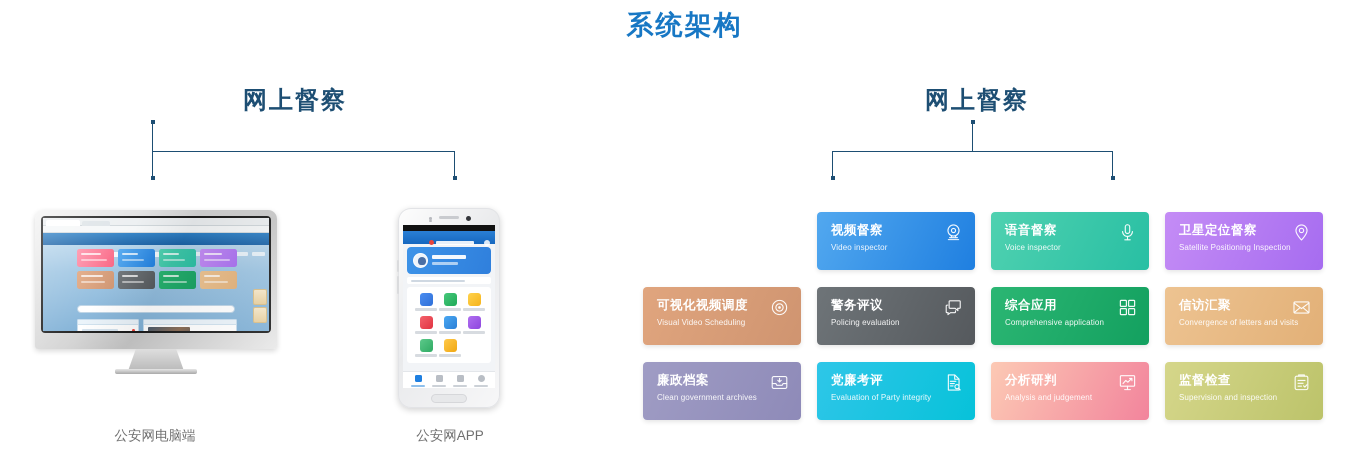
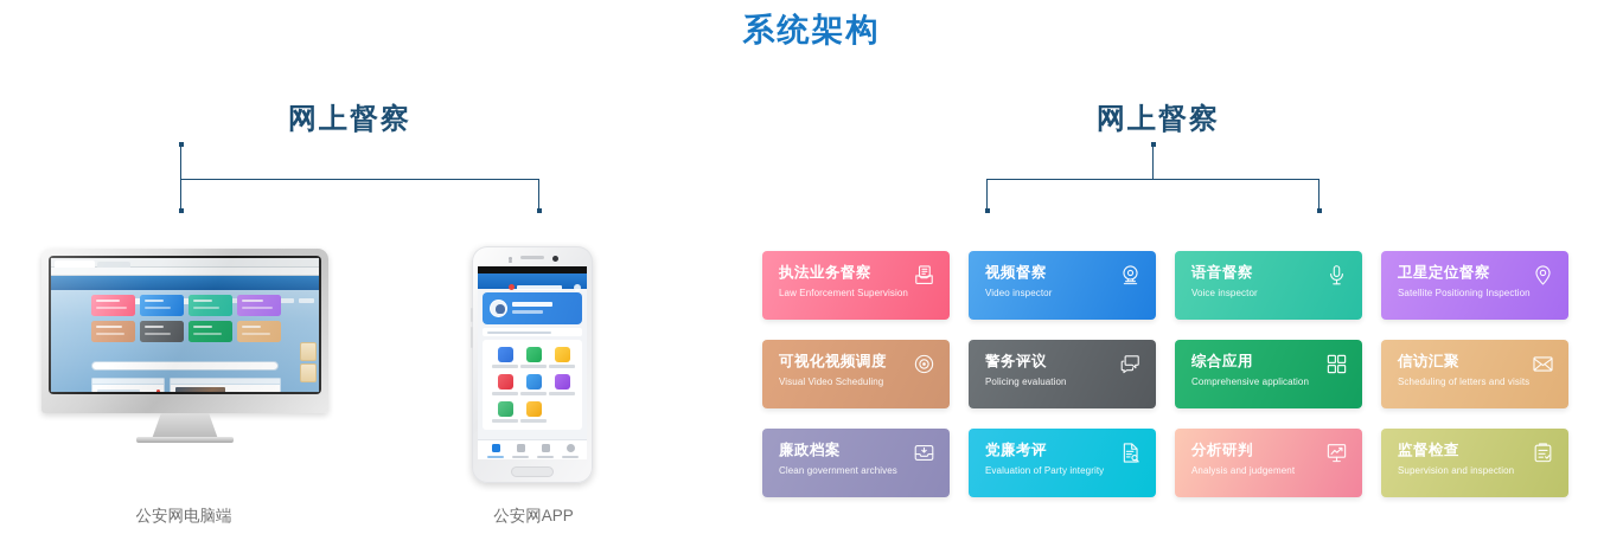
  系统架构
  网上督察
  网上督察
  公安网电脑端
  公安网APP
+ 执法业务督察
+ Law Enforcement Supervision
  视频督察
  Video inspector
  语音督察
  Voice inspector
  卫星定位督察
  Satellite Positioning Inspection
  可视化视频调度
  Visual Video Scheduling
  警务评议
  Policing evaluation
  综合应用
  Comprehensive application
  信访汇聚
- Convergence of letters and visits
+ Scheduling of letters and visits
  廉政档案
  Clean government archives
  党廉考评
  Evaluation of Party integrity
  分析研判
  Analysis and judgement
  监督检查
  Supervision and inspection
